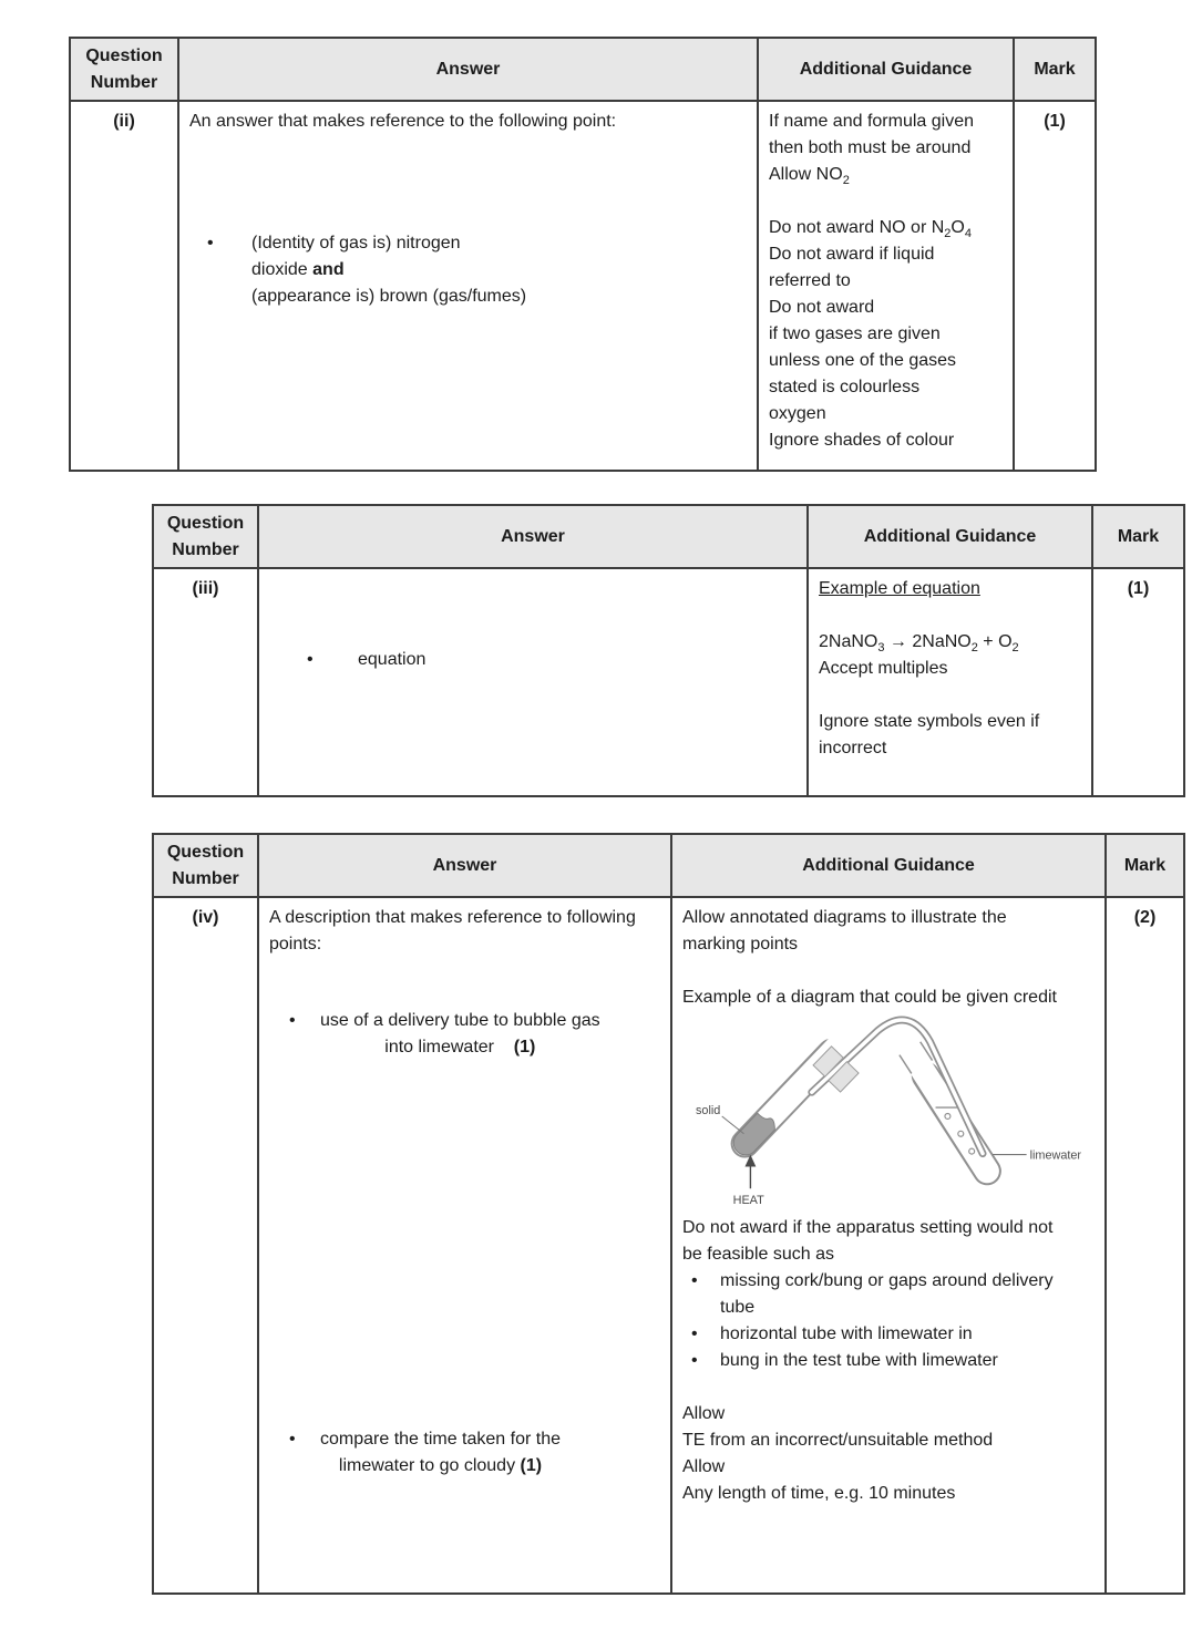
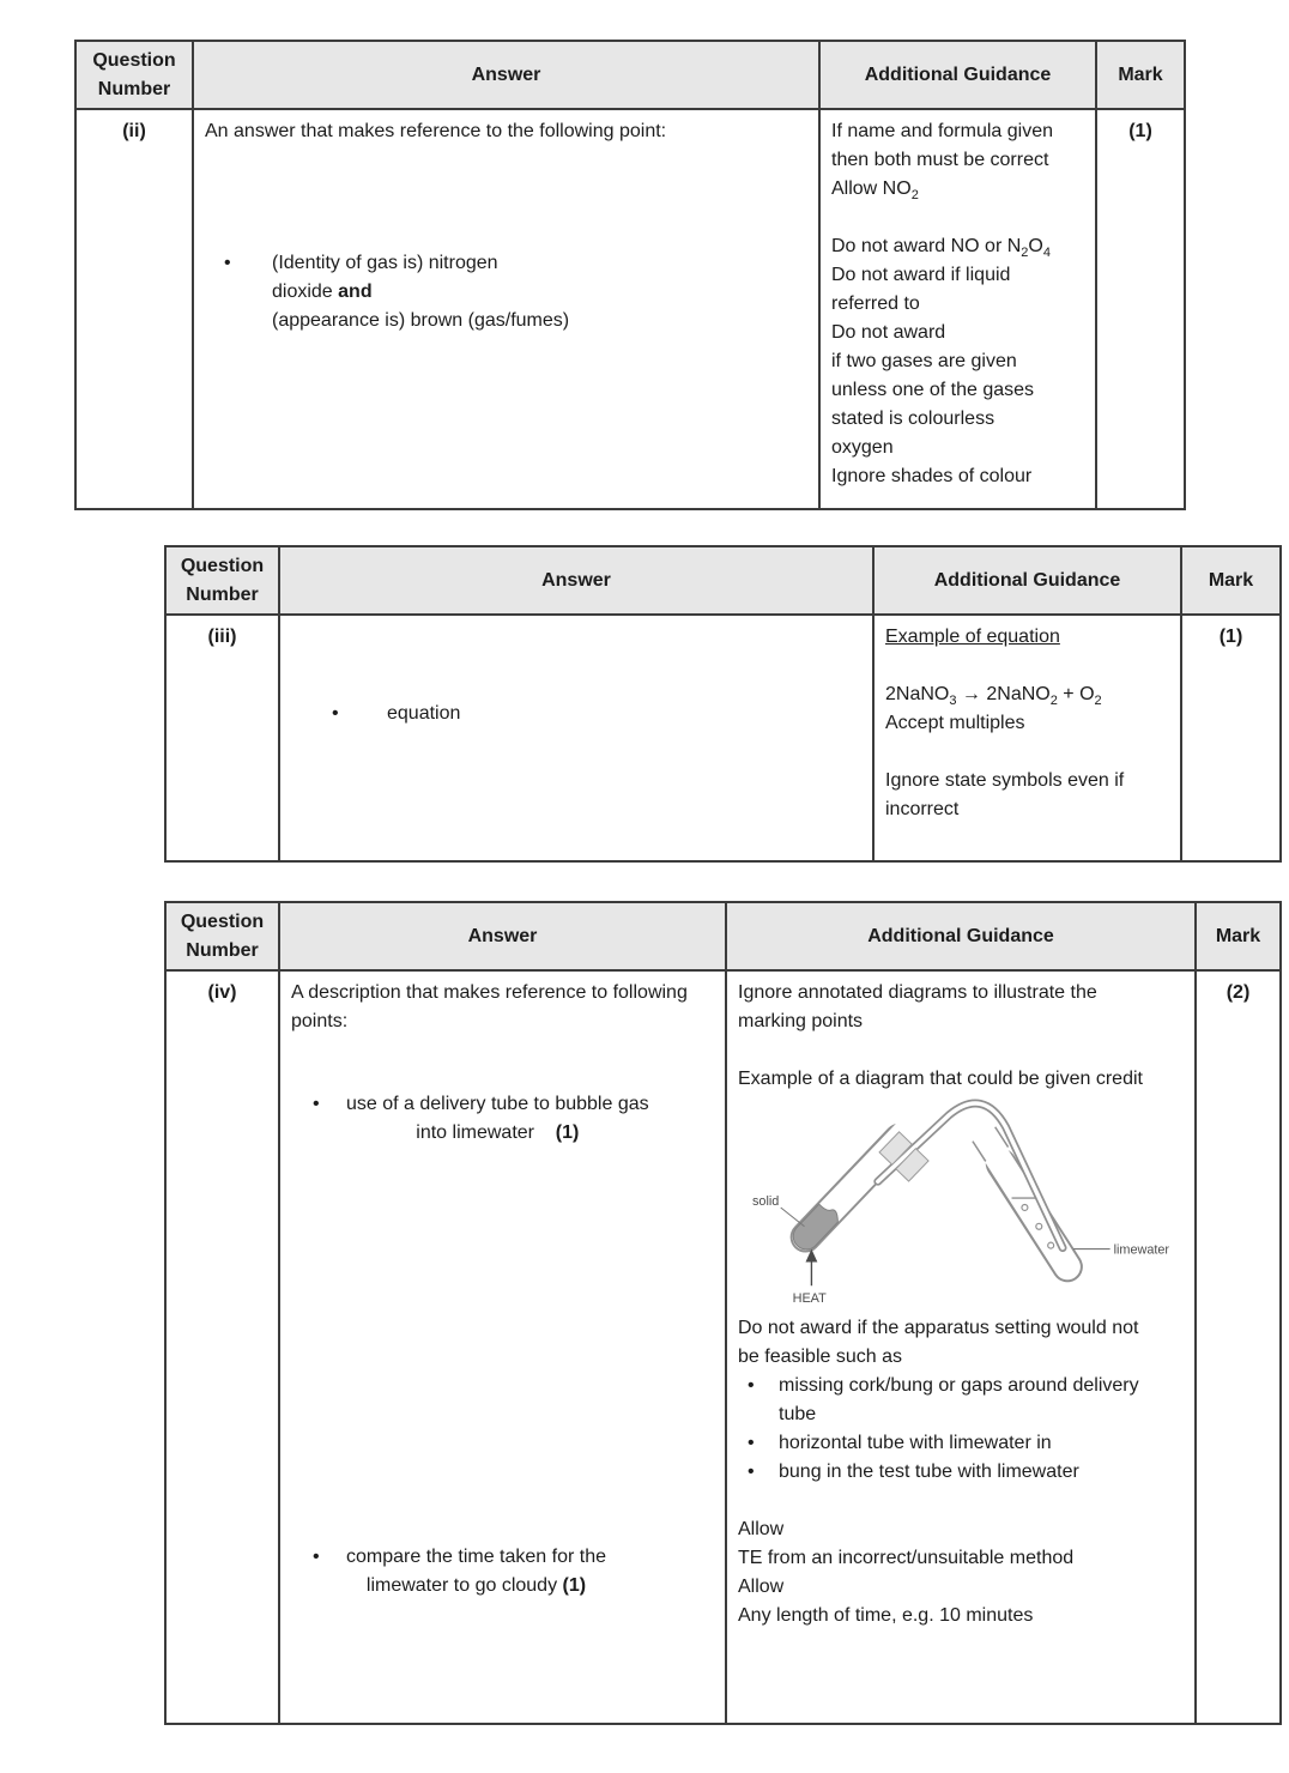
  Question Number	Answer	Additional Guidance	Mark
- (ii)	An answer that makes reference to the following point: • (Identity of gas is) nitrogen dioxide and (appearance is) brown (gas/fumes)	If name and formula giventhen both must be aroundAllow NO2 Do not award NO or N2O4Do not award if liquidreferred toDo not awardif two gases are givenunless one of the gasesstated is colourlessoxygenIgnore shades of colour	(1)
+ (ii)	An answer that makes reference to the following point: • (Identity of gas is) nitrogen dioxide and (appearance is) brown (gas/fumes)	If name and formula giventhen both must be correctAllow NO2 Do not award NO or N2O4Do not award if liquidreferred toDo not awardif two gases are givenunless one of the gasesstated is colourlessoxygenIgnore shades of colour	(1)
  Question Number	Answer	Additional Guidance	Mark
  (iii)	• equation	Example of equation 2NaNO3 → 2NaNO2 + O2Accept multiples Ignore state symbols even ifincorrect	(1)
  Question Number	Answer	Additional Guidance	Mark
- (iv)	A description that makes reference to following points: • use of a delivery tube to bubble gas into limewater (1) • compare the time taken for the limewater to go cloudy (1)	Allow annotated diagrams to illustrate themarking points Example of a diagram that could be given credit solid HEAT limewater Do not award if the apparatus setting would notbe feasible such as missing cork/bung or gaps around delivery tube horizontal tube with limewater in bung in the test tube with limewater AllowTE from an incorrect/unsuitable methodAllowAny length of time, e.g. 10 minutes	(2)
+ (iv)	A description that makes reference to following points: • use of a delivery tube to bubble gas into limewater (1) • compare the time taken for the limewater to go cloudy (1)	Ignore annotated diagrams to illustrate themarking points Example of a diagram that could be given credit solid HEAT limewater Do not award if the apparatus setting would notbe feasible such as missing cork/bung or gaps around delivery tube horizontal tube with limewater in bung in the test tube with limewater AllowTE from an incorrect/unsuitable methodAllowAny length of time, e.g. 10 minutes	(2)
